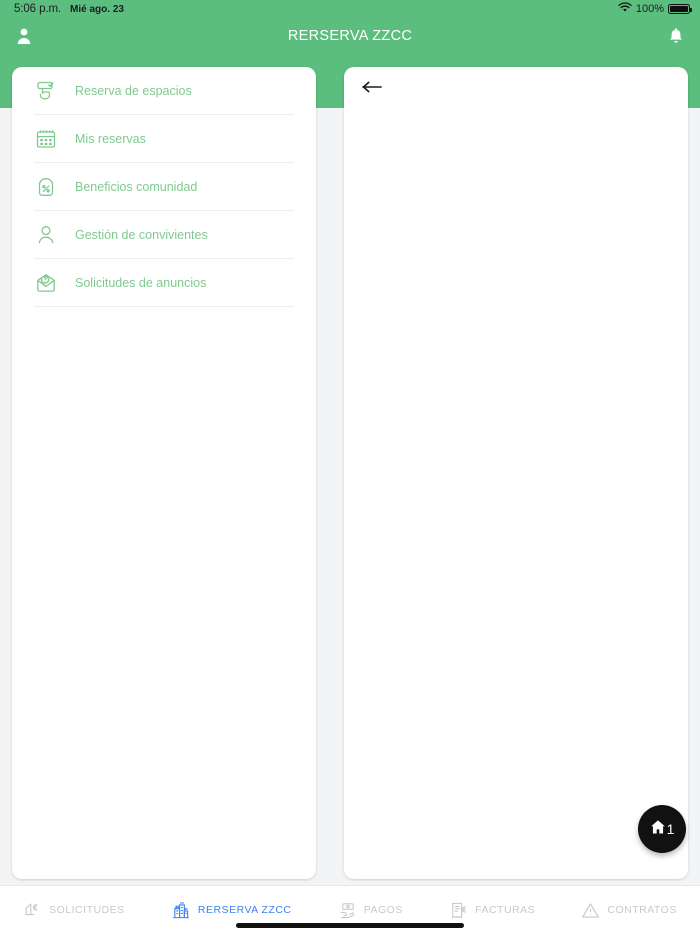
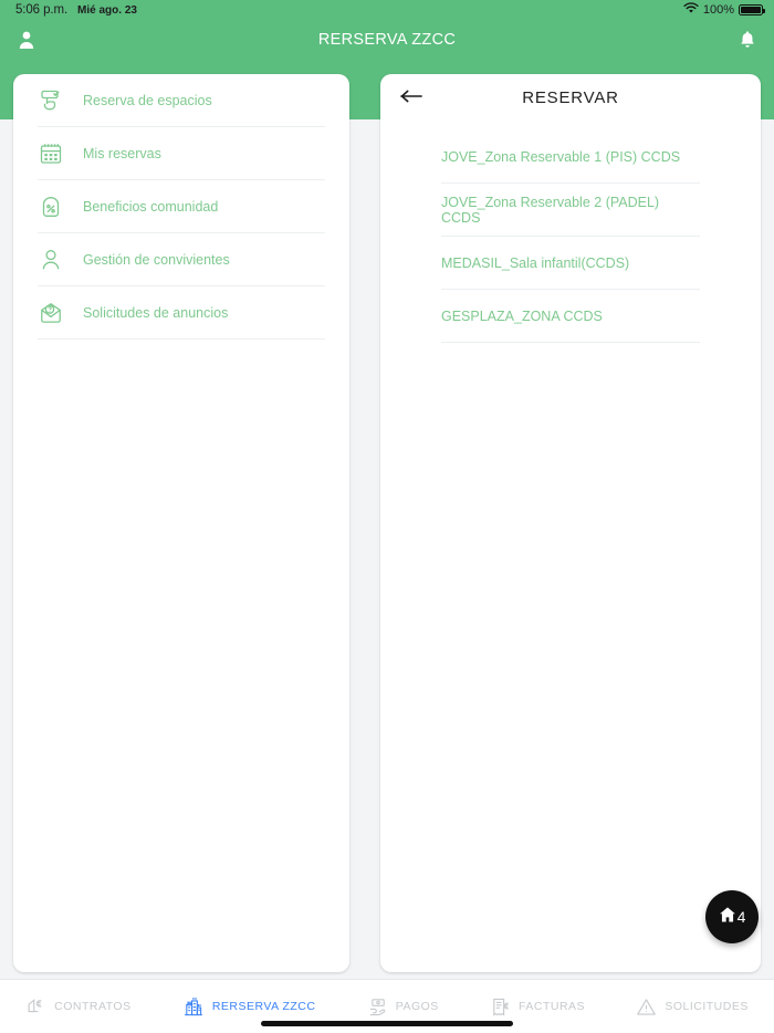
  5:06 p.m.
  Mié ago. 23
  100%
  RERSERVA ZZCC
  Reserva de espacios
  Mis reservas
  Beneficios comunidad
  Gestión de convivientes
  Solicitudes de anuncios
+ RESERVAR
+ JOVE_Zona Reservable 1 (PIS) CCDS
+ JOVE_Zona Reservable 2 (PADEL) CCDS
+ MEDASIL_Sala infantil(CCDS)
+ GESPLAZA_ZONA CCDS
- 1
+ 4
- SOLICITUDES
+ CONTRATOS
  RERSERVA ZZCC
  PAGOS
  FACTURAS
- CONTRATOS
+ SOLICITUDES
